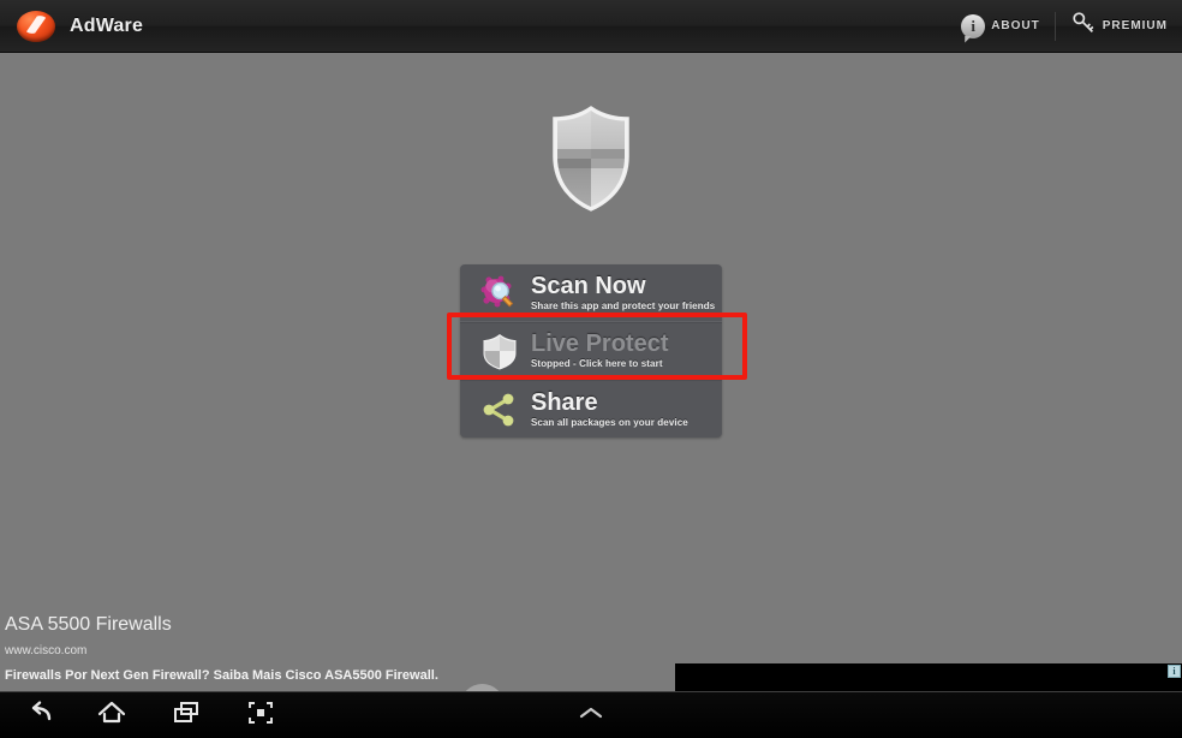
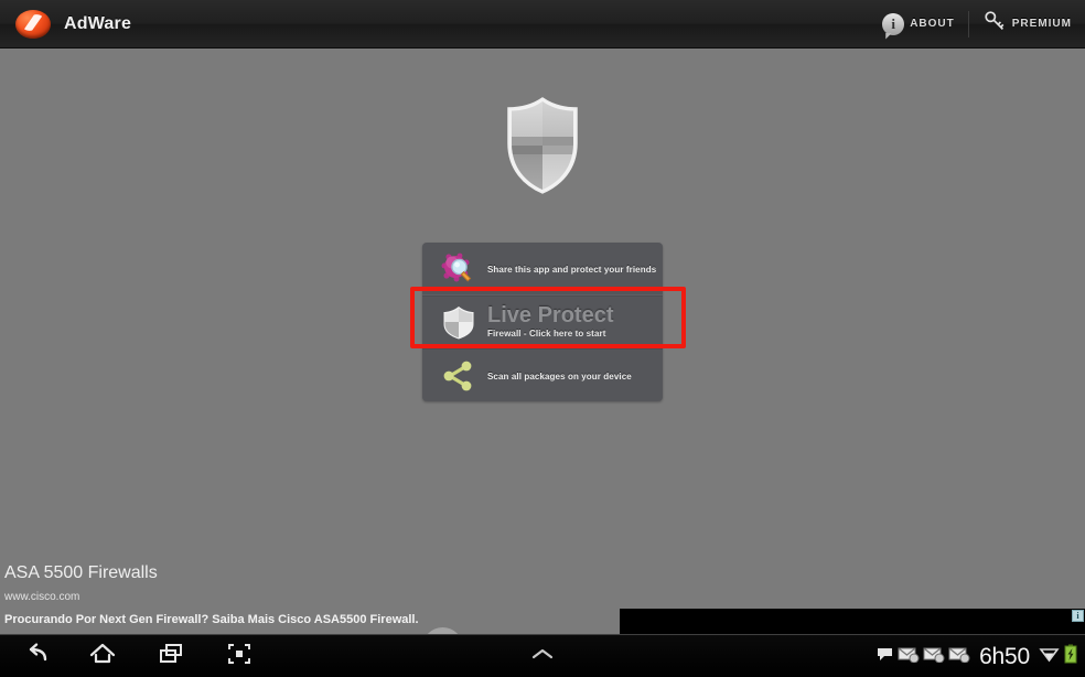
  AdWare
  i
  ABOUT
  PREMIUM
- Scan Now
  Share this app and protect your friends
  Live Protect
- Stopped - Click here to start
+ Firewall - Click here to start
- Share
  Scan all packages on your device
  ASA 5500 Firewalls
  www.cisco.com
- Firewalls Por Next Gen Firewall? Saiba Mais Cisco ASA5500 Firewall.
+ Procurando Por Next Gen Firewall? Saiba Mais Cisco ASA5500 Firewall.
  i
+ 6h50
